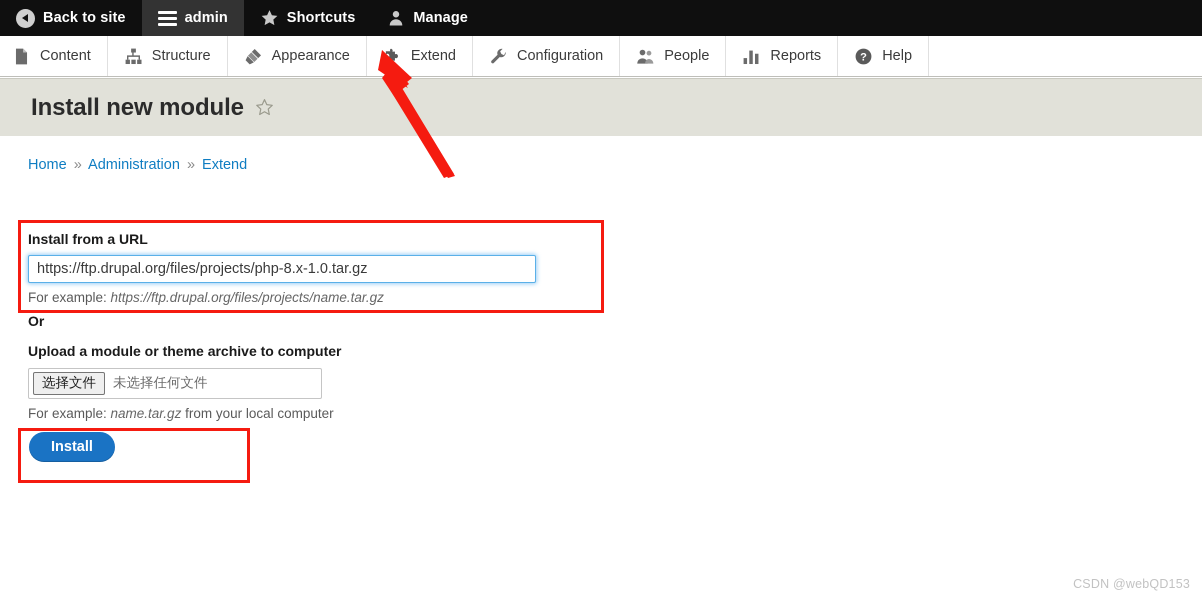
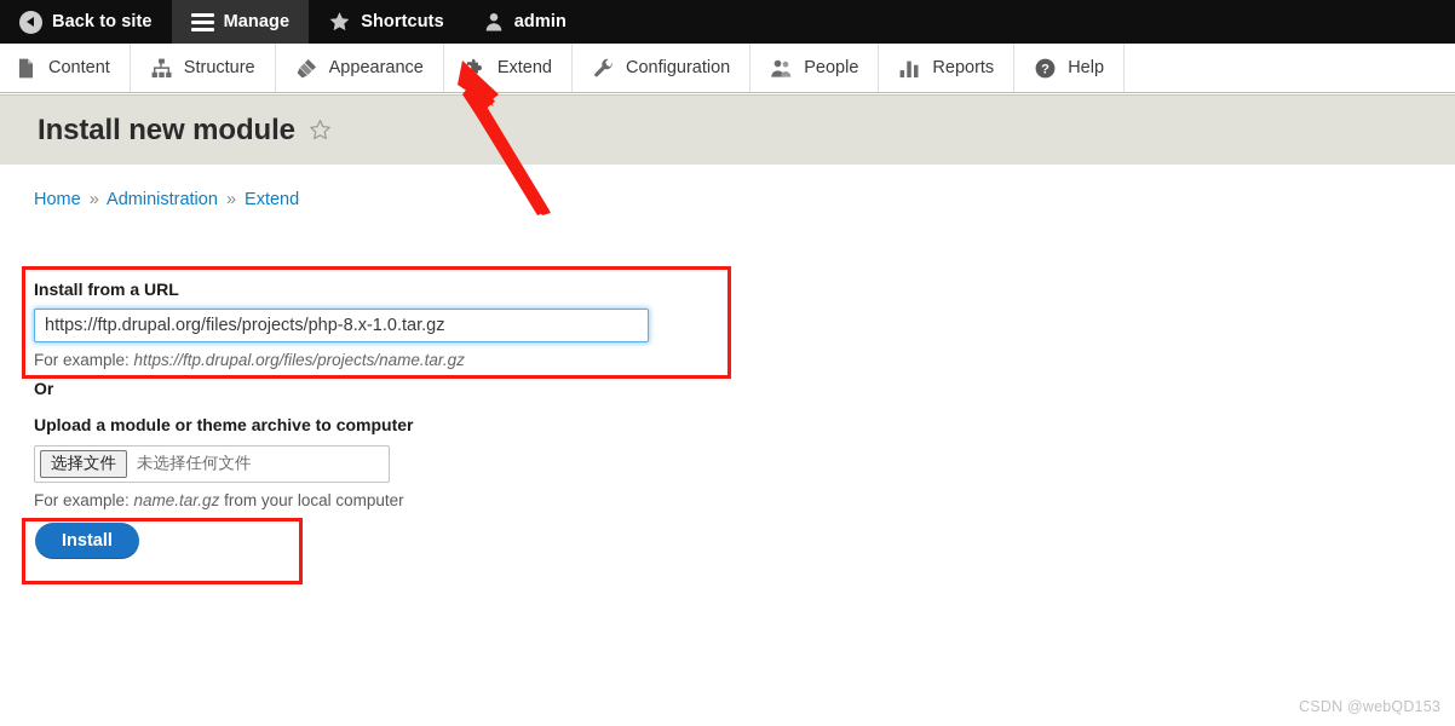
  Back to site
- admin
+ Manage
  Shortcuts
- Manage
+ admin
  Content
  Structure
  Appearance
  Extend
  Configuration
  People
  Reports
  ?
  Help
  Install new module
  Home » Administration » Extend
  Install from a URL
  https://ftp.drupal.org/files/projects/php-8.x-1.0.tar.gz
  For example: https://ftp.drupal.org/files/projects/name.tar.gz
  Or
  Upload a module or theme archive to computer
  选择文件
  未选择任何文件
  For example: name.tar.gz from your local computer
  Install
  CSDN @webQD153
